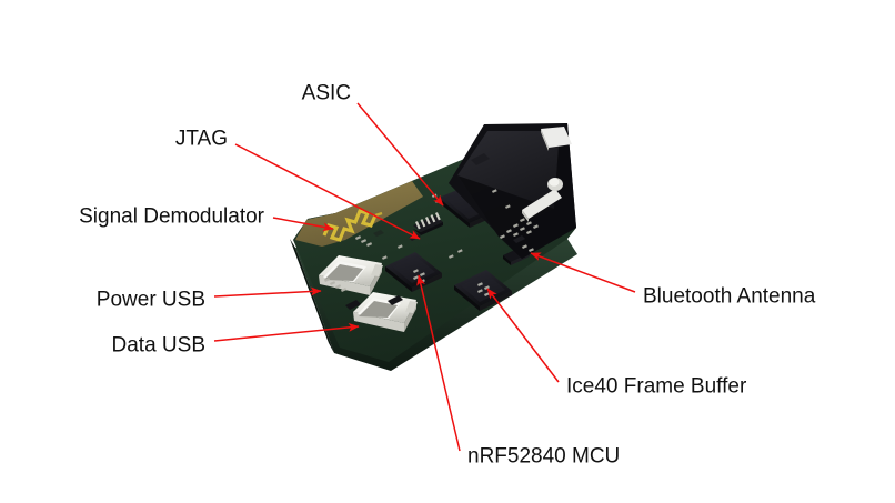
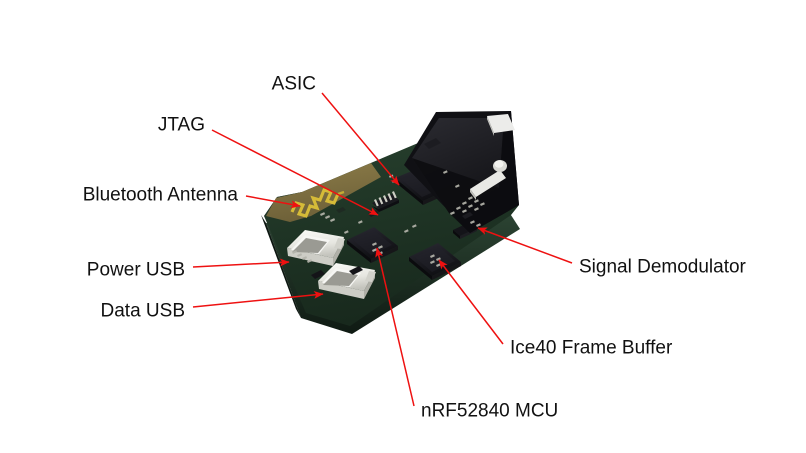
  ASIC
  JTAG
- Signal Demodulator
+ Bluetooth Antenna
  Power USB
  Data USB
- Bluetooth Antenna
+ Signal Demodulator
  Ice40 Frame Buffer
  nRF52840 MCU
